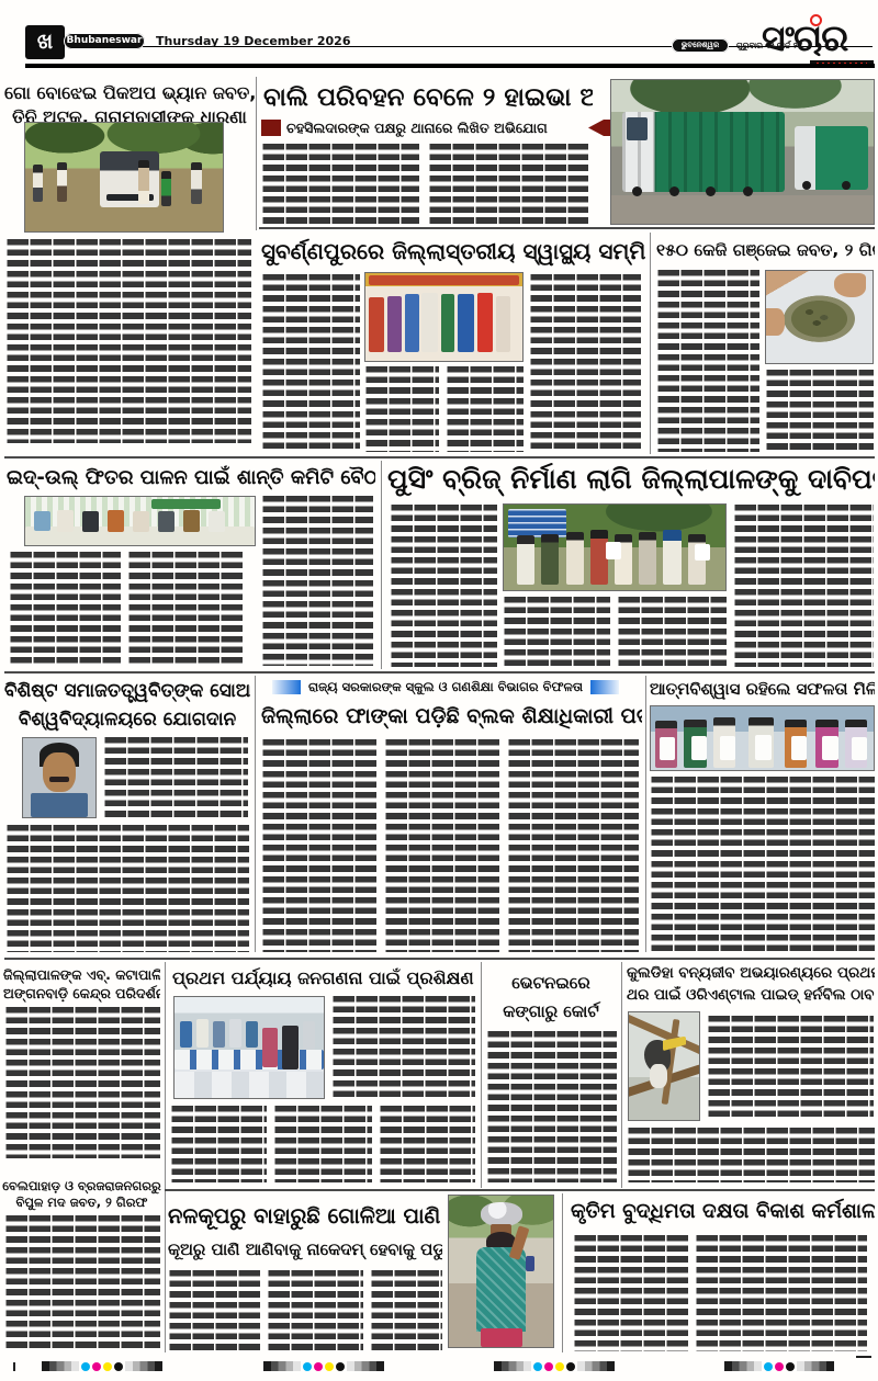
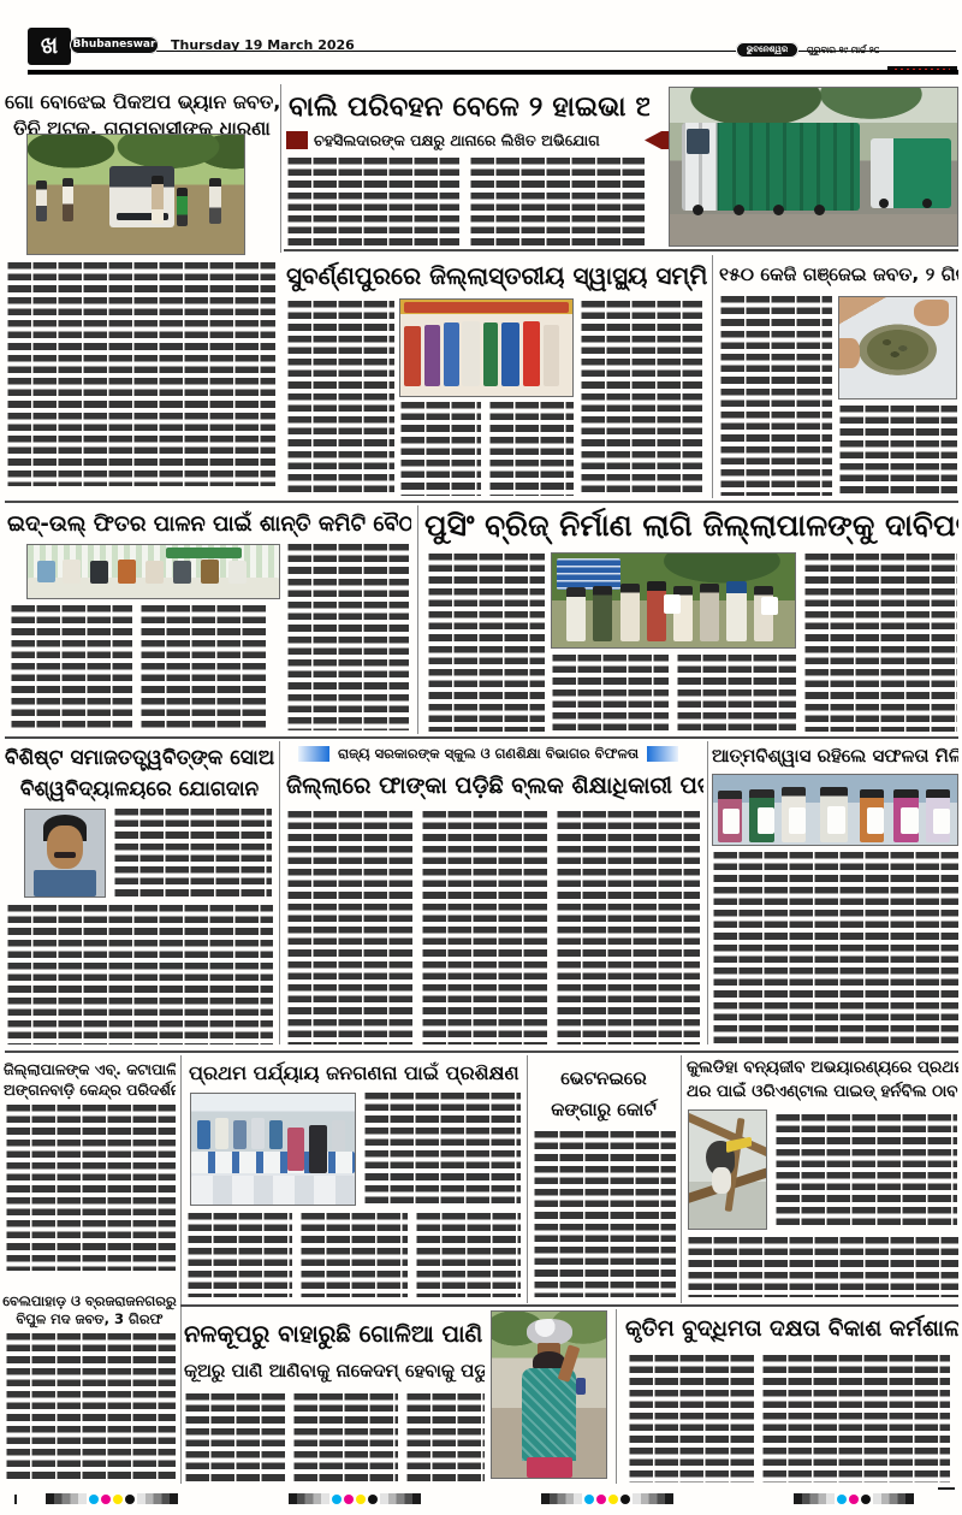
  ଖ
  Bhubaneswar
- Thursday 19 December 2026
+ Thursday 19 March 2026
  ଭୁବନେଶ୍ୱର
  ଗୁରୁବାର ୧୯ ମାର୍ଚ୍ଚ ୨୦
- ସଂଚାର
  ଗୋ ବୋଝେଇ ପିକଅପ ଭ୍ୟାନ ଜବତ,
  ତିନି ଅଟକ, ଗ୍ରାମବାସୀଙ୍କ ଧାରଣା
  ବାଲି ପରିବହନ ବେଳେ ୨ ହାଇଭା ଅ
  ଚହସିଲଦାରଙ୍କ ପକ୍ଷରୁ ଥାନାରେ ଲିଖିତ ଅଭିଯୋଗ
  ସୁବର୍ଣ୍ଣପୁରରେ ଜିଲ୍ଲାସ୍ତରୀୟ ସ୍ୱାସ୍ଥ୍ୟ ସମ୍ମି
  ୧୫୦ କେଜି ଗଞ୍ଜେଇ ଜବତ, ୨ ଗି
  ଇଦ୍-ଉଲ୍ ଫିତର ପାଳନ ପାଇଁ ଶାନ୍ତି କମିଟି ବୈଠ
  ପୁସିଂ ବ୍ରିଜ୍ ନିର୍ମାଣ ଲାଗି ଜିଲ୍ଲାପାଳଙ୍କୁ ଦାବିପ
  ବିଶିଷ୍ଟ ସମାଜତତ୍ତ୍ୱବିତ୍‌ଙ୍କ ସୋଆ
  ବିଶ୍ୱବିଦ୍ୟାଳୟରେ ଯୋଗଦାନ
  ରାଜ୍ୟ ସରକାରଙ୍କ ସ୍କୁଲ ଓ ଗଣଶିକ୍ଷା ବିଭାଗର ବିଫଳତା
  ଜିଲ୍ଲାରେ ଫାଙ୍କା ପଡ଼ିଛି ବ୍ଲକ ଶିକ୍ଷାଧିକାରୀ ପ
  ଆତ୍ମବିଶ୍ୱାସ ରହିଲେ ସଫଳତା ମିଳି
  ଜିଲ୍ଲାପାଳଙ୍କ ଏବ୍. କଟାପାଲି
  ଅଙ୍ଗନବାଡ଼ି କେନ୍ଦ୍ର ପରିଦର୍ଶ
  ବେଲପାହାଡ଼ ଓ ବ୍ରଜରାଜନଗରରୁ
- ବିପୁଳ ମଦ ଜବତ, ୨ ଗିରଫ
+ ବିପୁଳ ମଦ ଜବତ, 3 ଗିରଫ
  ପ୍ରଥମ ପର୍ଯ୍ୟାୟ ଜନଗଣନା ପାଇଁ ପ୍ରଶିକ୍ଷଣ
  ଭେଟନଇରେ
  କଙ୍ଗାରୁ କୋର୍ଟ
  କୁଲଡିହା ବନ୍ୟଜୀବ ଅଭୟାରଣ୍ୟରେ ପ୍ରଥ
  ଥର ପାଇଁ ଓରିଏଣ୍ଟାଲ ପାଇଡ୍ ହର୍ନବିଲ ଠାବ
  ନଳକୂପରୁ ବାହାରୁଛି ଗୋଳିଆ ପାଣି
  କୂଅରୁ ପାଣି ଆଣିବାକୁ ନାକେଦମ୍ ହେବାକୁ ପଡୁ
  କୃତିମ ବୁଦ୍ଧିମତା ଦକ୍ଷତା ବିକାଶ କର୍ମଶାଳା
